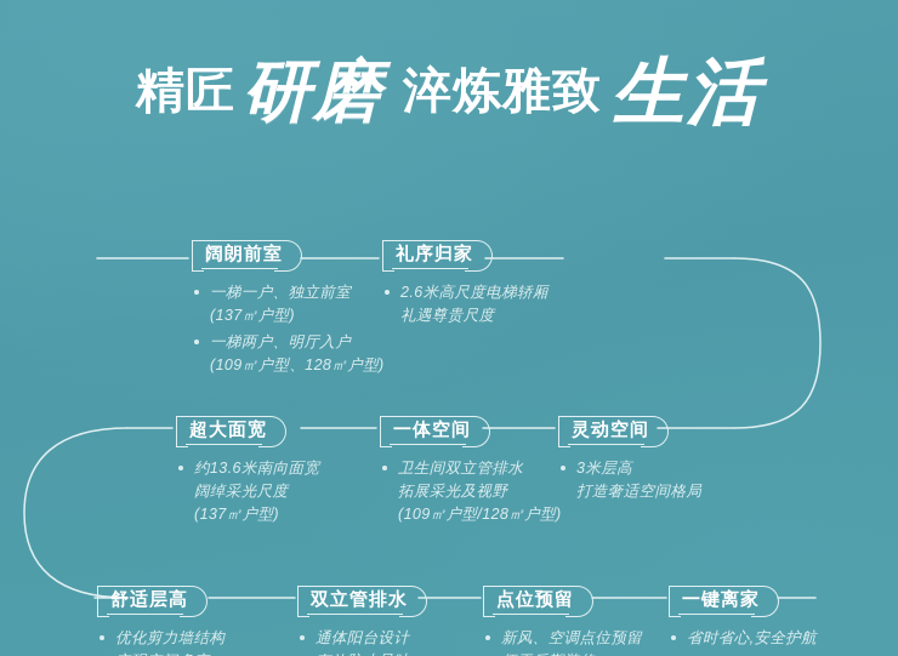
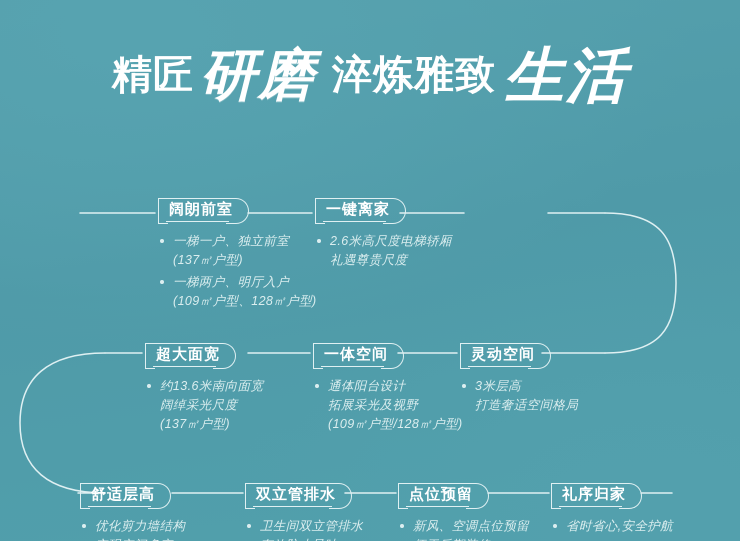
  精匠 研磨 淬炼雅致 生活
  阔朗前室
  一梯一户、独立前室
  (137㎡户型)
  一梯两户、明厅入户
  (109㎡户型、128㎡户型)
- 礼序归家
+ 一键离家
  2.6米高尺度电梯轿厢
  礼遇尊贵尺度
  超大面宽
  约13.6米南向面宽
  阔绰采光尺度
  (137㎡户型)
  一体空间
- 卫生间双立管排水
+ 通体阳台设计
  拓展采光及视野
  (109㎡户型/128㎡户型)
  灵动空间
  3米层高
  打造奢适空间格局
  舒适层高
  优化剪力墙结构
  双立管排水
- 通体阳台设计
+ 卫生间双立管排水
  点位预留
  新风、空调点位预留
- 一键离家
+ 礼序归家
  省时省心,安全护航
